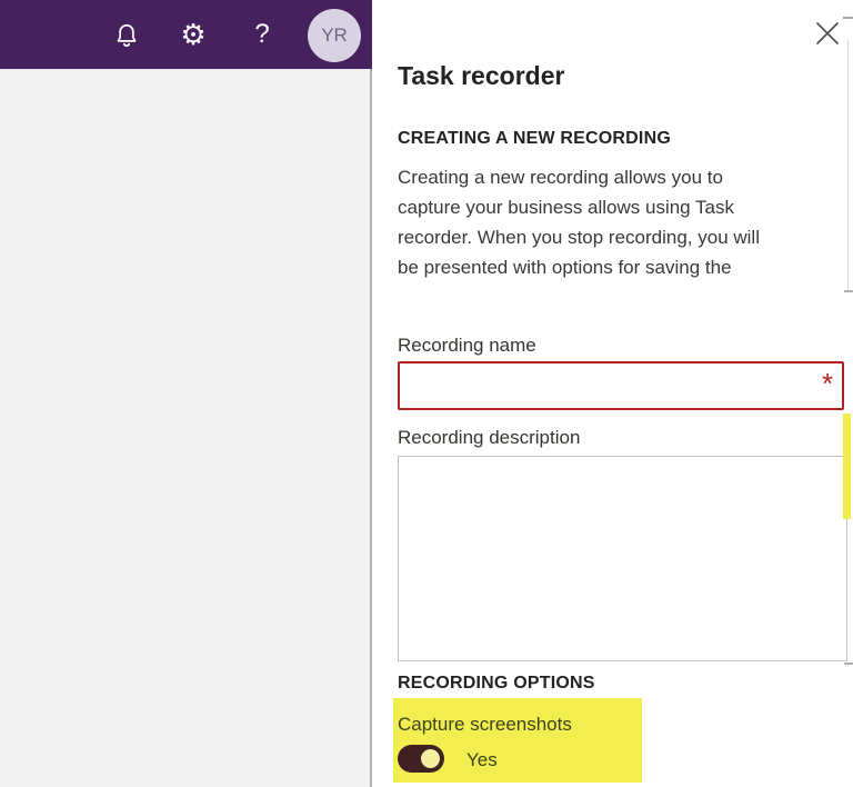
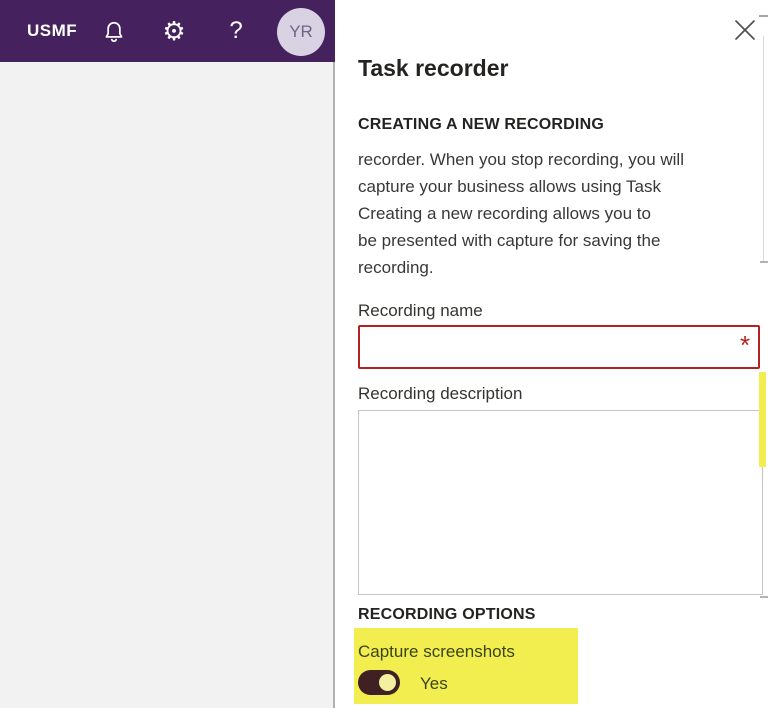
+ USMF
  ⚙
  ?
  YR
  Task recorder
  CREATING A NEW RECORDING
- Creating a new recording allows you to
+ recorder. When you stop recording, you will
  capture your business allows using Task
- recorder. When you stop recording, you will
+ Creating a new recording allows you to
- be presented with options for saving the
+ be presented with capture for saving the
+ recording.
  Recording name
  *
  Recording description
  RECORDING OPTIONS
  Capture screenshots
  Yes
